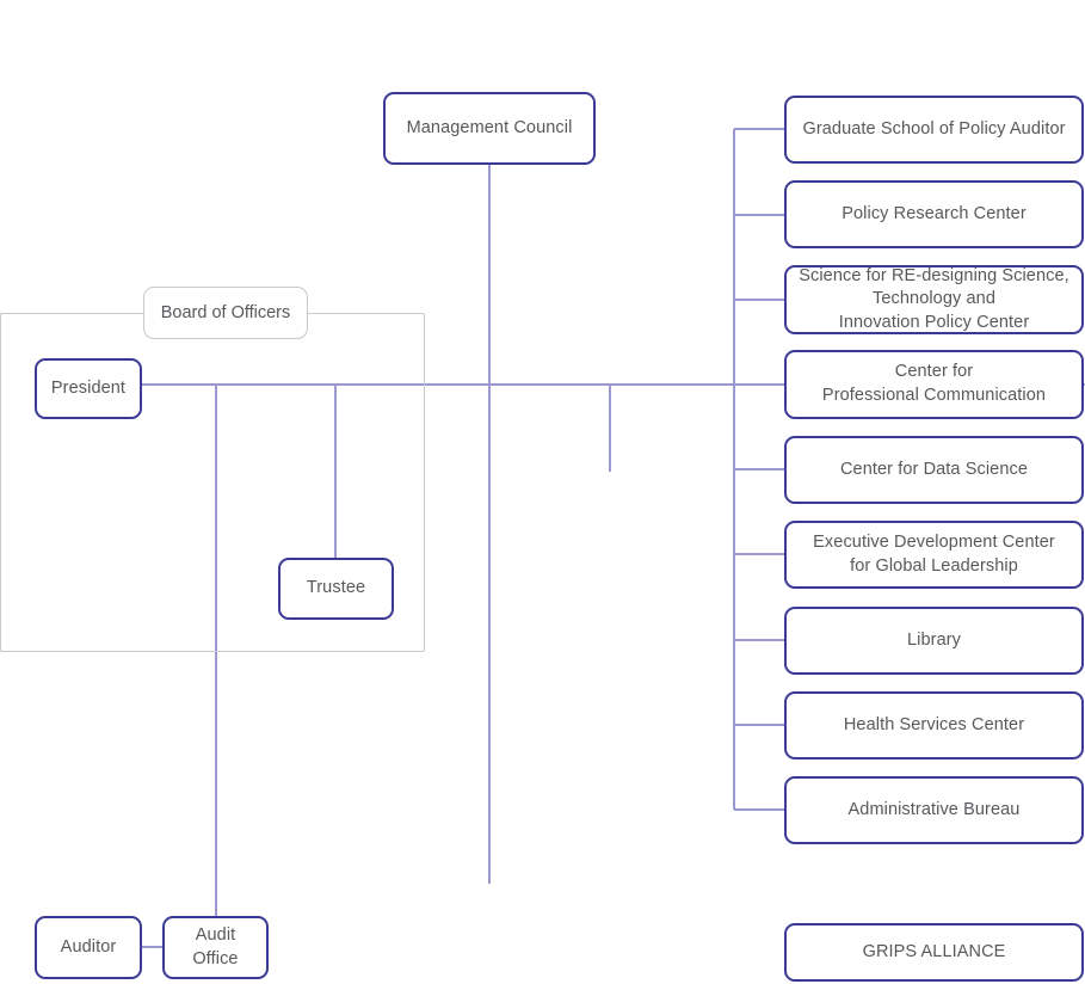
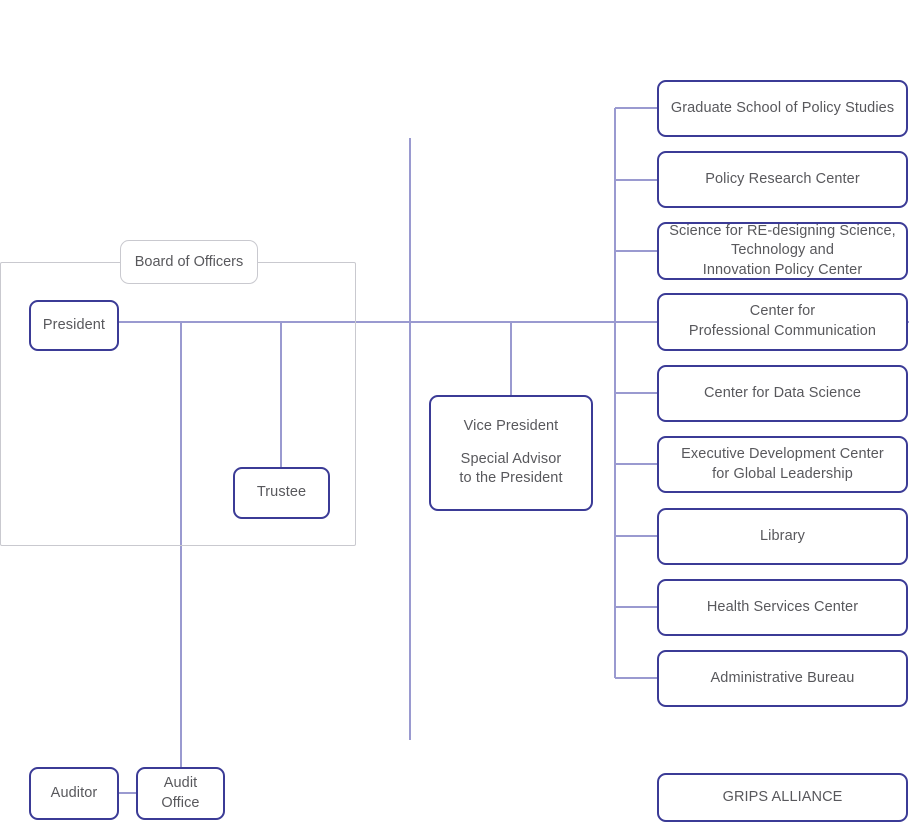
  Board of Officers
- Management Council
  President
  Trustee
+ Vice President
+ Special Advisor
+ to the President
  Auditor
  Audit
  Office
  GRIPS ALLIANCE
- Graduate School of Policy Auditor
+ Graduate School of Policy Studies
  Policy Research Center
  Science for RE-designing Science,
  Technology and
  Innovation Policy Center
  Center for
  Professional Communication
  Center for Data Science
  Executive Development Center
  for Global Leadership
  Library
  Health Services Center
  Administrative Bureau
